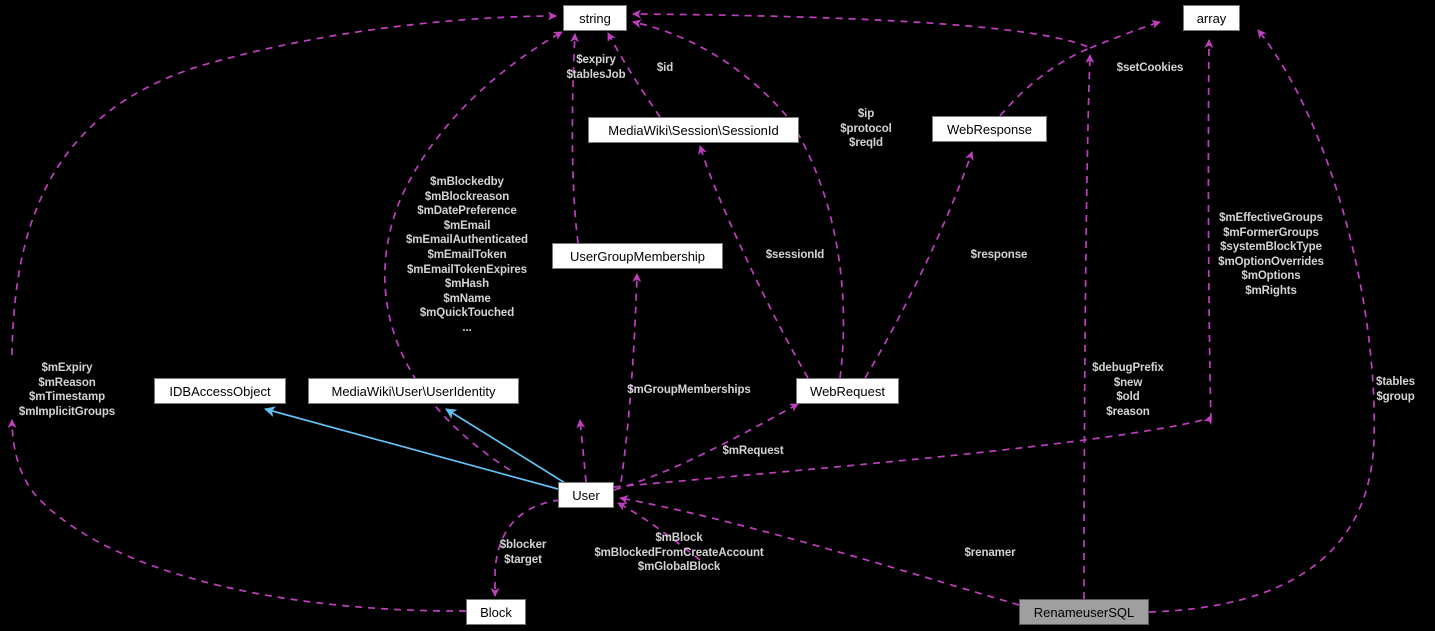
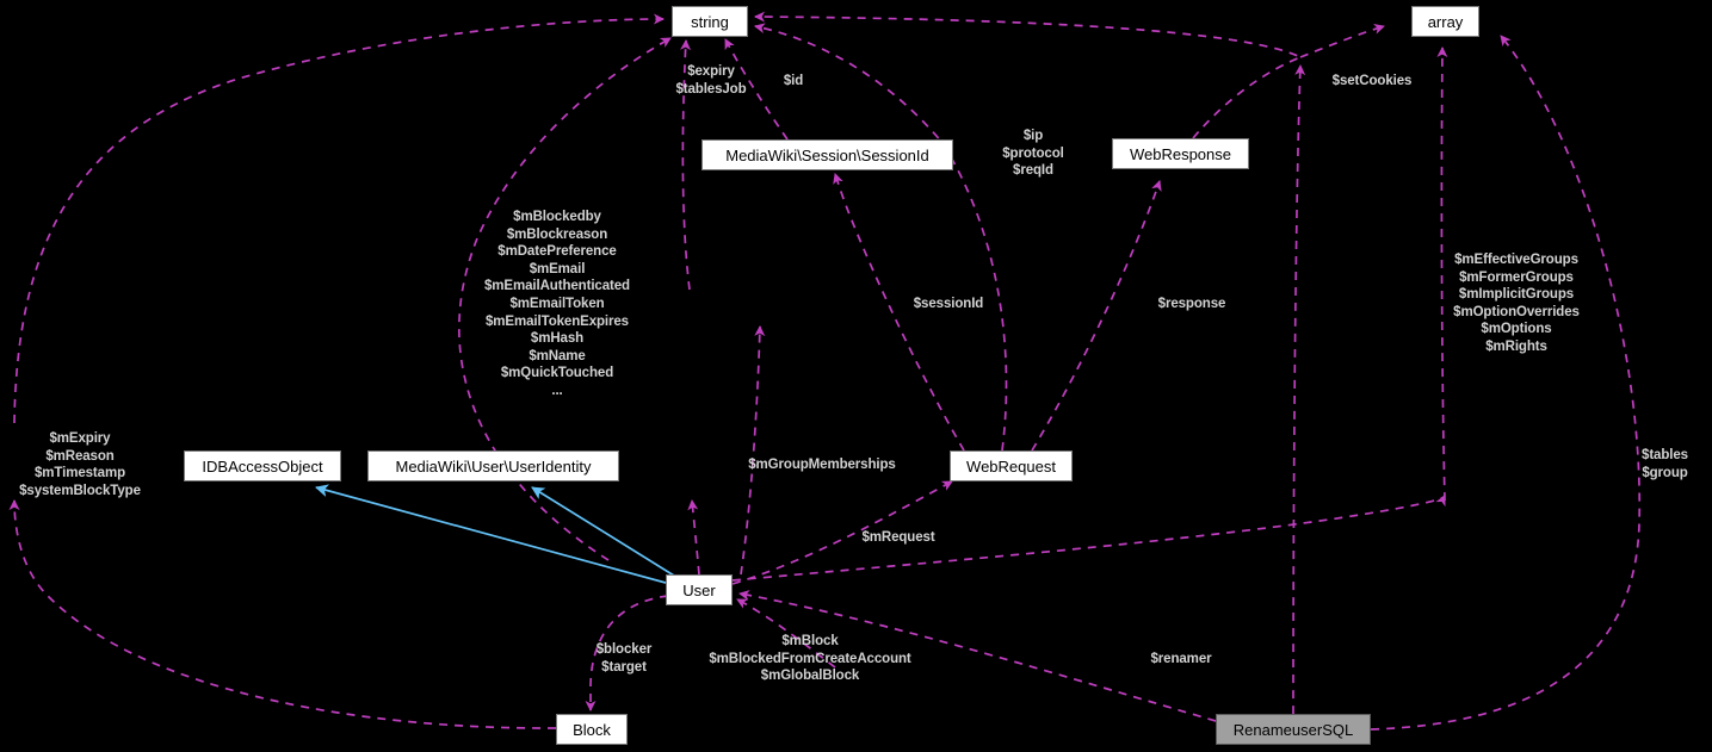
  string
  array
  MediaWiki\Session\SessionId
  WebResponse
- UserGroupMembership
  IDBAccessObject
  MediaWiki\User\UserIdentity
  WebRequest
  User
  Block
  RenameuserSQL
  $expiry
  $tablesJob
  $id
  $setCookies
  $ip
  $protocol
  $reqId
  $mBlockedby
  $mBlockreason
  $mDatePreference
  $mEmail
  $mEmailAuthenticated
  $mEmailToken
  $mEmailTokenExpires
  $mHash
  $mName
  $mQuickTouched
  ...
  $mEffectiveGroups
  $mFormerGroups
- $systemBlockType
+ $mImplicitGroups
  $mOptionOverrides
  $mOptions
  $mRights
  $sessionId
  $response
  $mExpiry
  $mReason
  $mTimestamp
- $mImplicitGroups
+ $systemBlockType
- $debugPrefix
- $new
- $old
- $reason
  $tables
  $group
  $mGroupMemberships
  $mRequest
  $blocker
  $target
  $mBlock
  $mBlockedFromCreateAccount
  $mGlobalBlock
  $renamer
